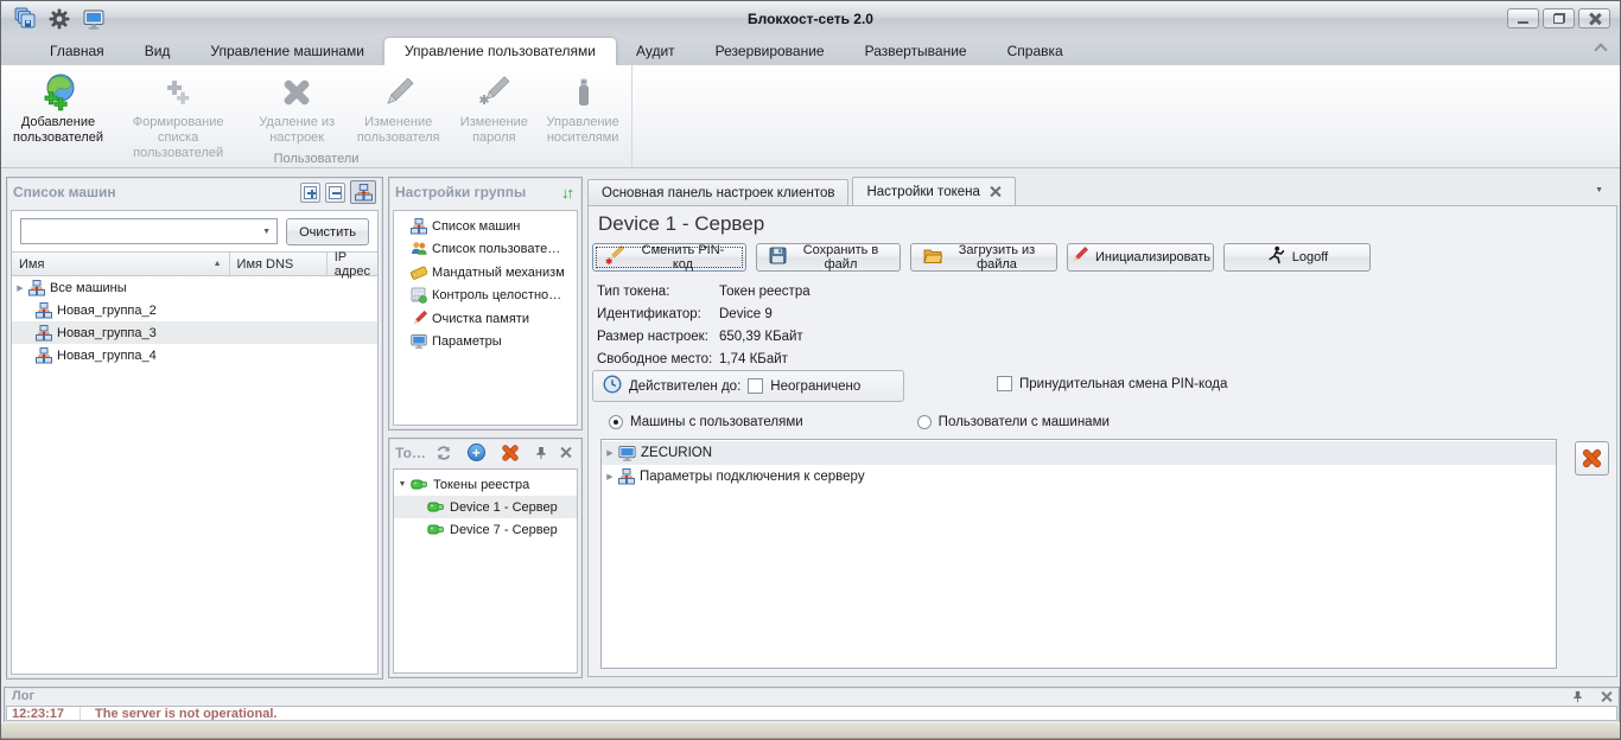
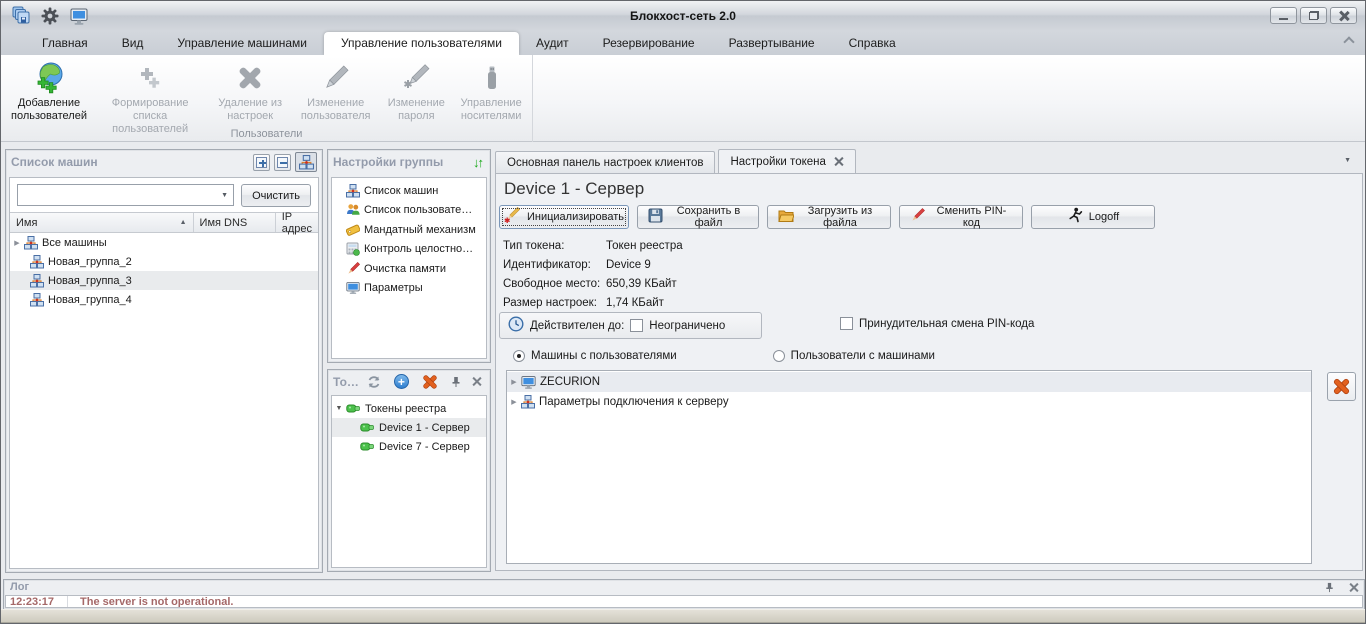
  Блокхост-сеть 2.0
  Главная
  Вид
  Управление машинами
  Управление пользователями
  Аудит
  Резервирование
  Развертывание
  Справка
  Добавление пользователей
  Формирование списка пользователей
  Удаление из настроек
  Изменение пользователя
  Изменение пароля
  Управление носителями
  Пользователи
  Список машин
  Очистить
  Имя
  Имя DNS
  IP адрес
  Все машины
  Новая_группа_2
  Новая_группа_3
  Новая_группа_4
  Настройки группы
  ↓↑
  Список машин
  Список пользовате…
  Мандатный механизм
  Контроль целостно…
  Очистка памяти
  Параметры
  То…
  +
  Токены реестра
  Device 1 - Сервер
  Device 7 - Сервер
  Основная панель настроек клиентов
  Настройки токена
  Device 1 - Сервер
- Сменить PIN-код
+ Инициализировать
  Сохранить в файл
  Загрузить из файла
- Инициализировать
+ Сменить PIN-код
  Logoff
  Тип токена:
  Токен реестра
  Идентификатор:
  Device 9
- Размер настроек:
+ Свободное место:
  650,39 КБайт
- Свободное место:
+ Размер настроек:
  1,74 КБайт
  Действителен до:
  Неограничено
  Принудительная смена PIN-кода
  Машины с пользователями
  Пользователи с машинами
  ZECURION
  Параметры подключения к серверу
  Лог
  12:23:17
  The server is not operational.
